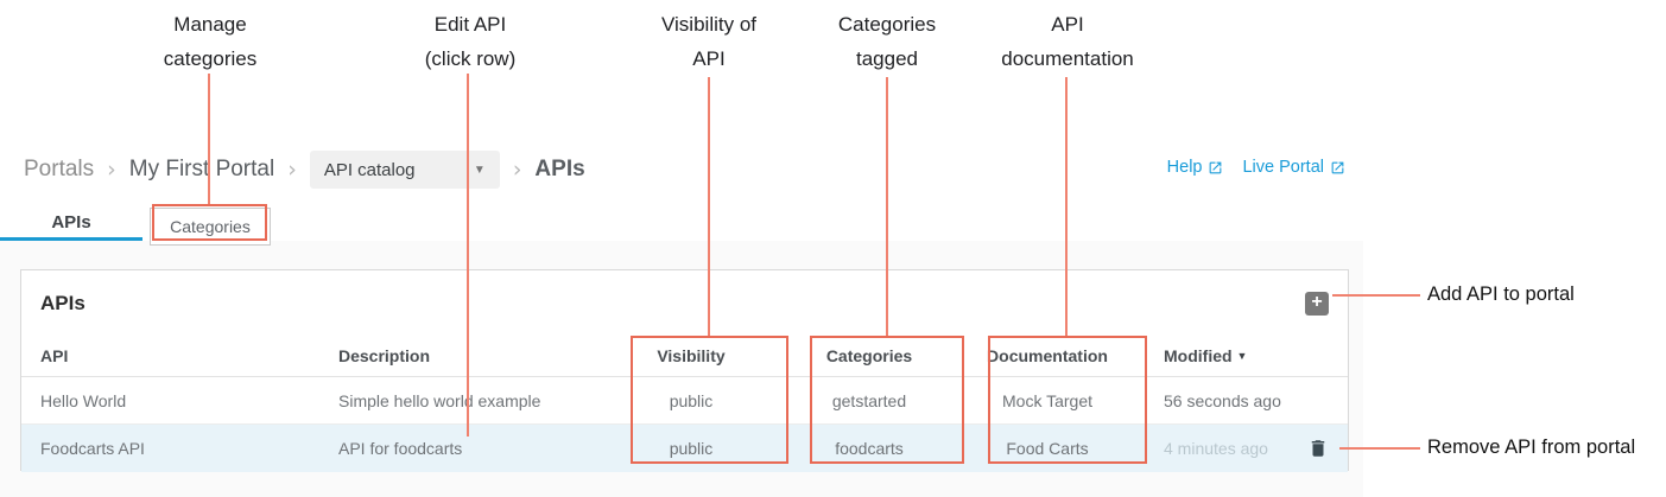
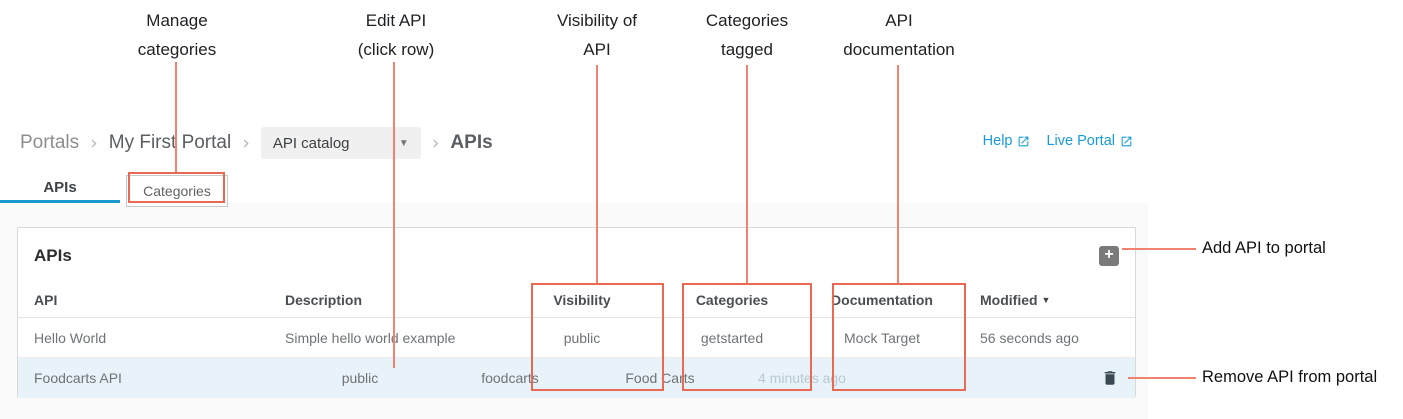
  Manage
  categories
  Edit API
  (click row)
  Visibility of
  API
  Categories
  tagged
  API
  documentation
  Portals
  ›
  My First Portal
  ›
  API catalog
  ▼
  ›
  APIs
  Help
  Live Portal
  APIs
  Categories
  APIs
  +
  API
  Description
  Visibility
  Categories
  Documentation
  Modified
  ▼
  Hello World
  Simple hello worl example
  public
  getstarted
  Mock Target
  56 seconds ago
  Foodcarts API
- API for foodcarts
  public
  foodcarts
  Food Carts
  4 minutes ago
  Add API to portal
  Remove API from portal
